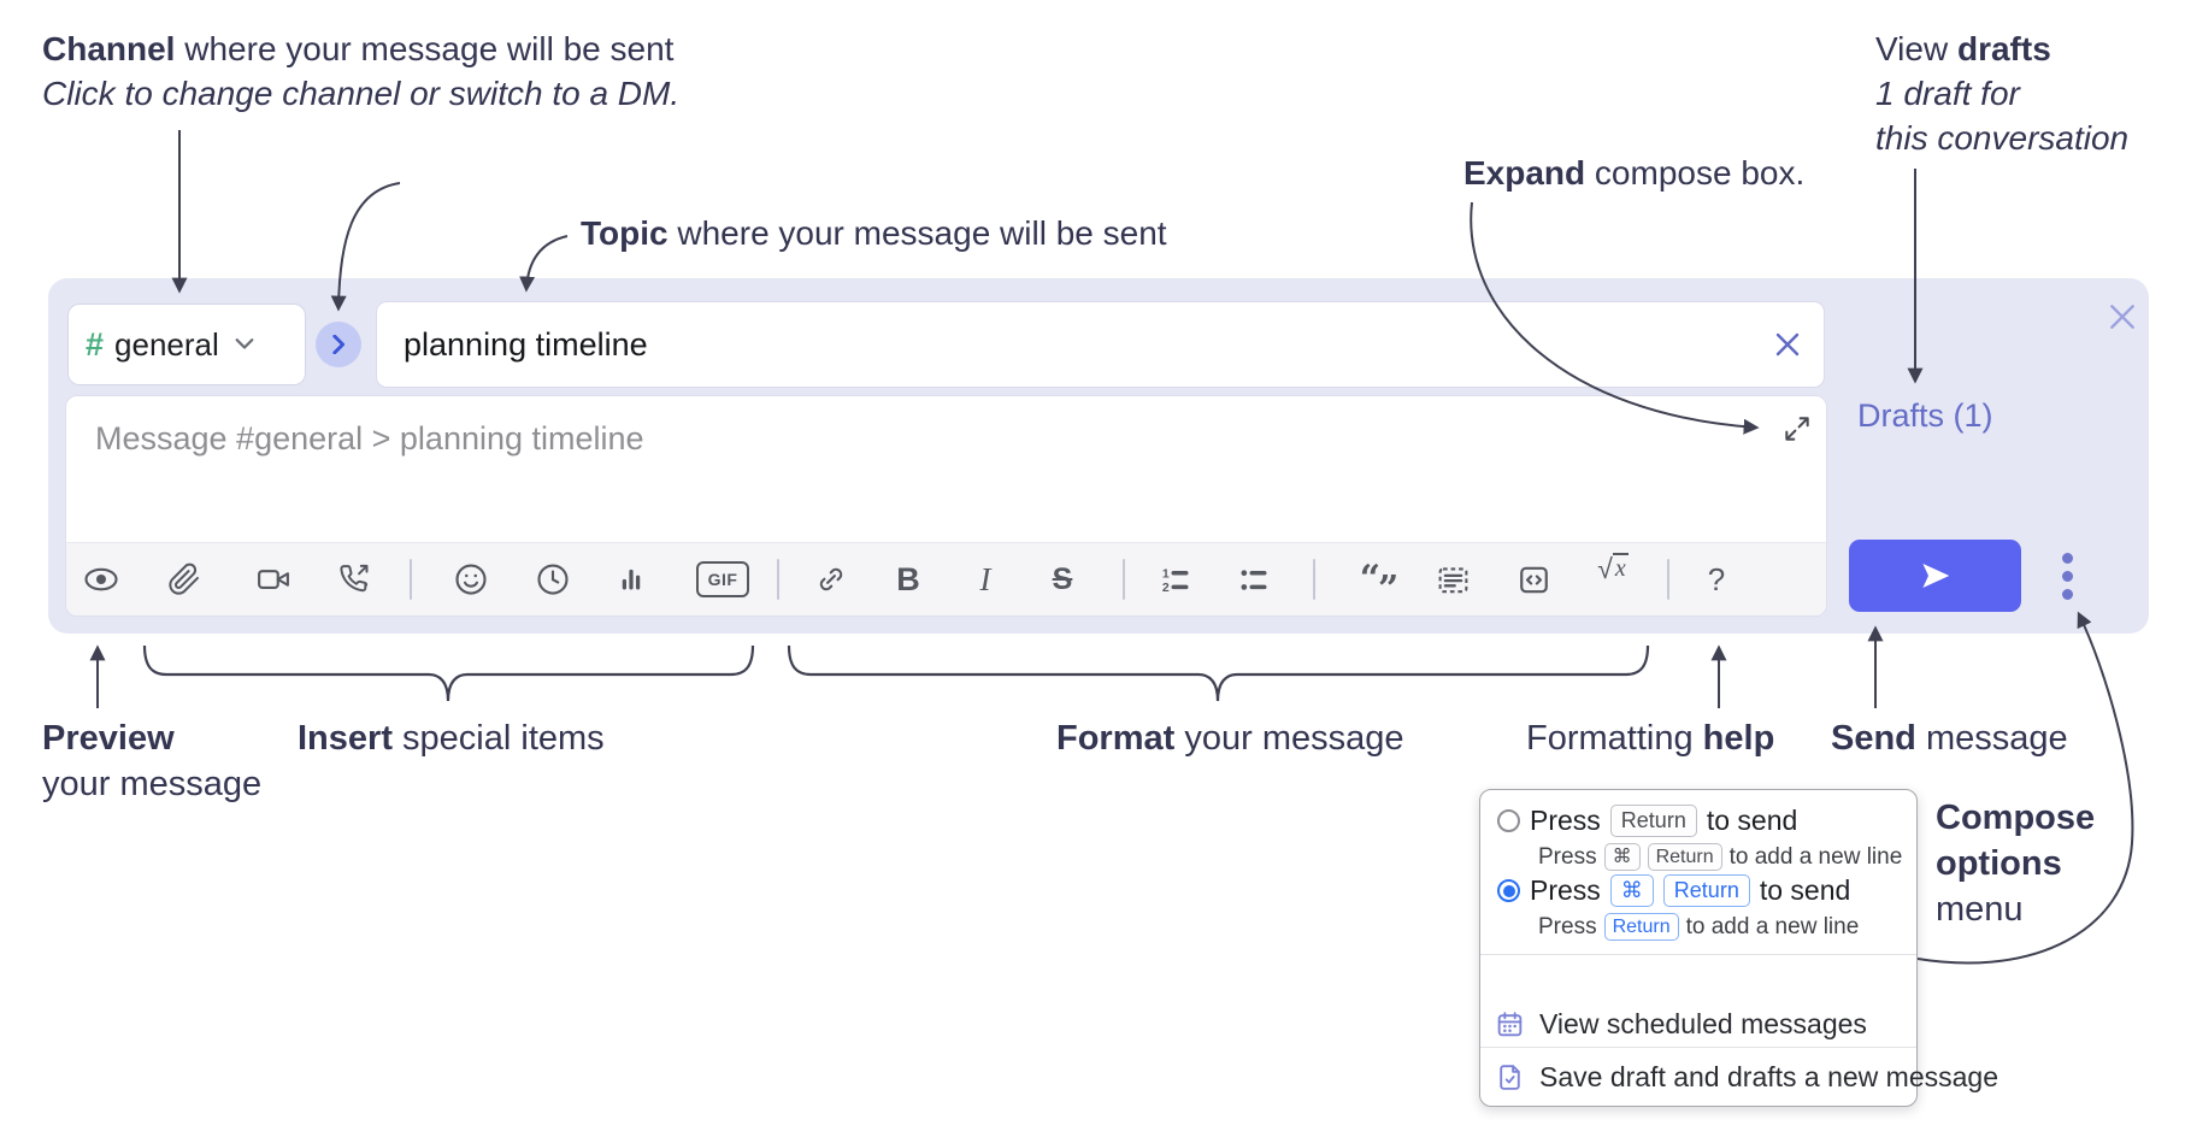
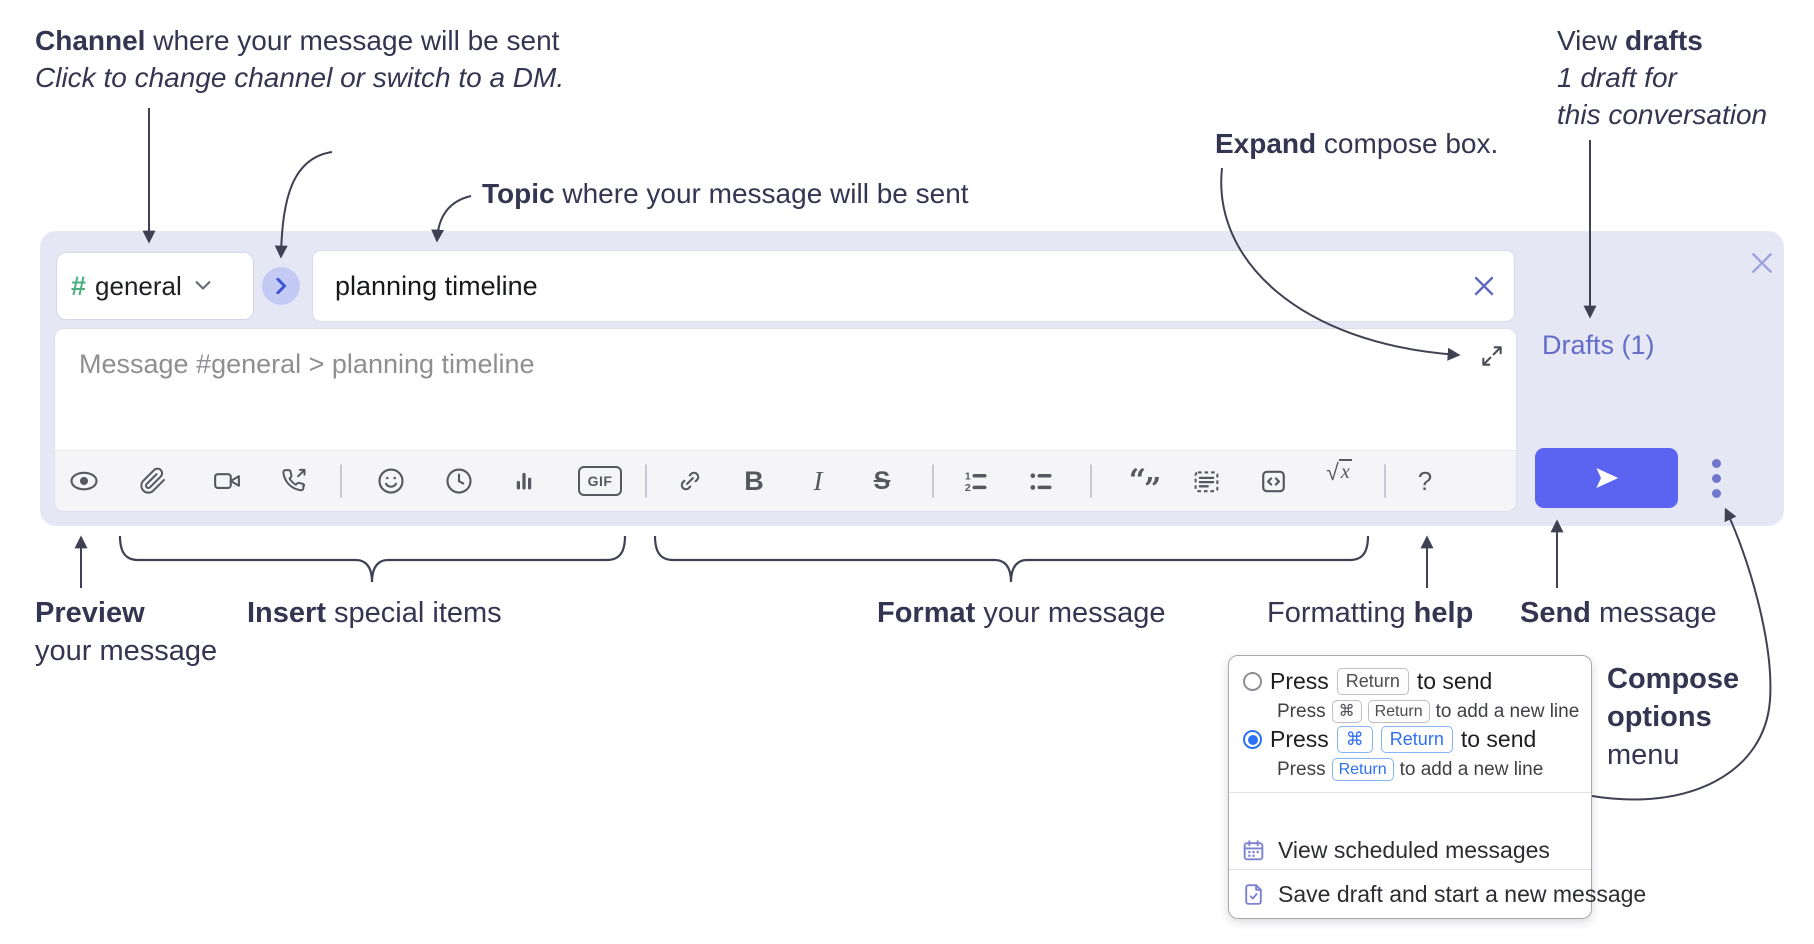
  Channel where your message will be sent
  Click to change channel or switch to a DM.
  Topic where your message will be sent
  Expand compose box.
  View drafts
  1 draft for
  this conversation
  #
  general
  planning timeline
  Message #general > planning timeline
  GIF
  B
  I
  S
  1
  2
  “
  ”
  √
  x
  ?
  Drafts (1)
  Preview
  your message
  Insert special items
  Format your message
  Formatting help
  Send message
  Compose
  options
  menu
  Press
  Return
  to send
  Press
  ⌘
  Return
  to add a new line
  Press
  ⌘
  Return
  to send
  Press
  Return
  to add a new line
  View scheduled messages
- Save draft and drafts a new message
+ Save draft and start a new message
